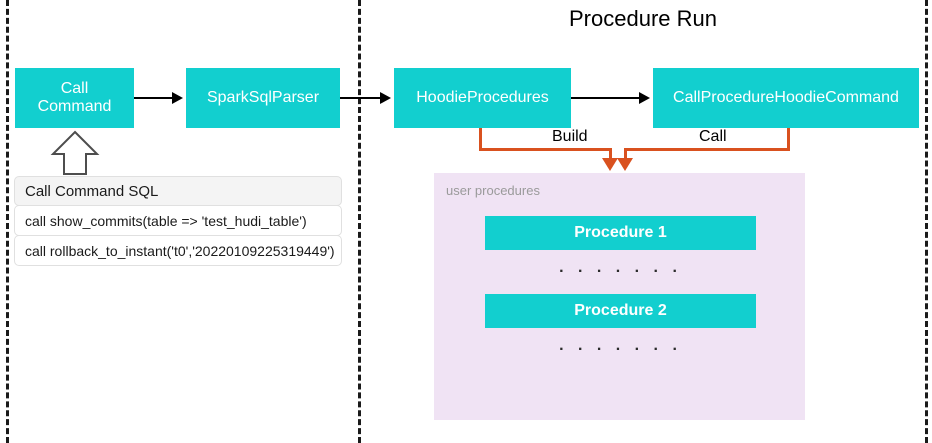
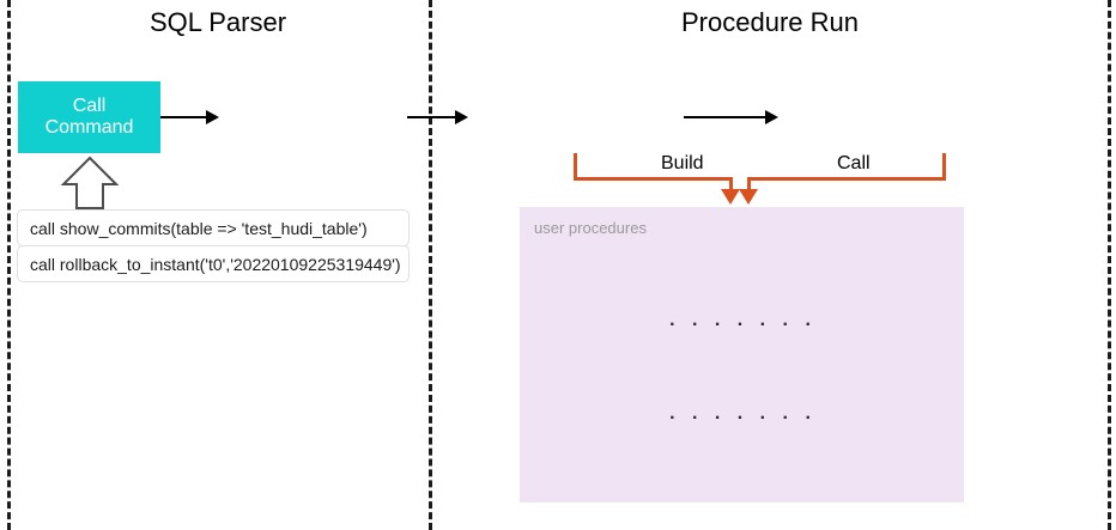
+ SQL Parser
  Procedure Run
  Call
  Command
- SparkSqlParser
- HoodieProcedures
- CallProcedureHoodieCommand
- Call Command SQL
  call show_commits(table => 'test_hudi_table')
  call rollback_to_instant('t0','20220109225319449')
  Build
  Call
  user procedures
- Procedure 1
  . . . . . . .
- Procedure 2
  . . . . . . .
